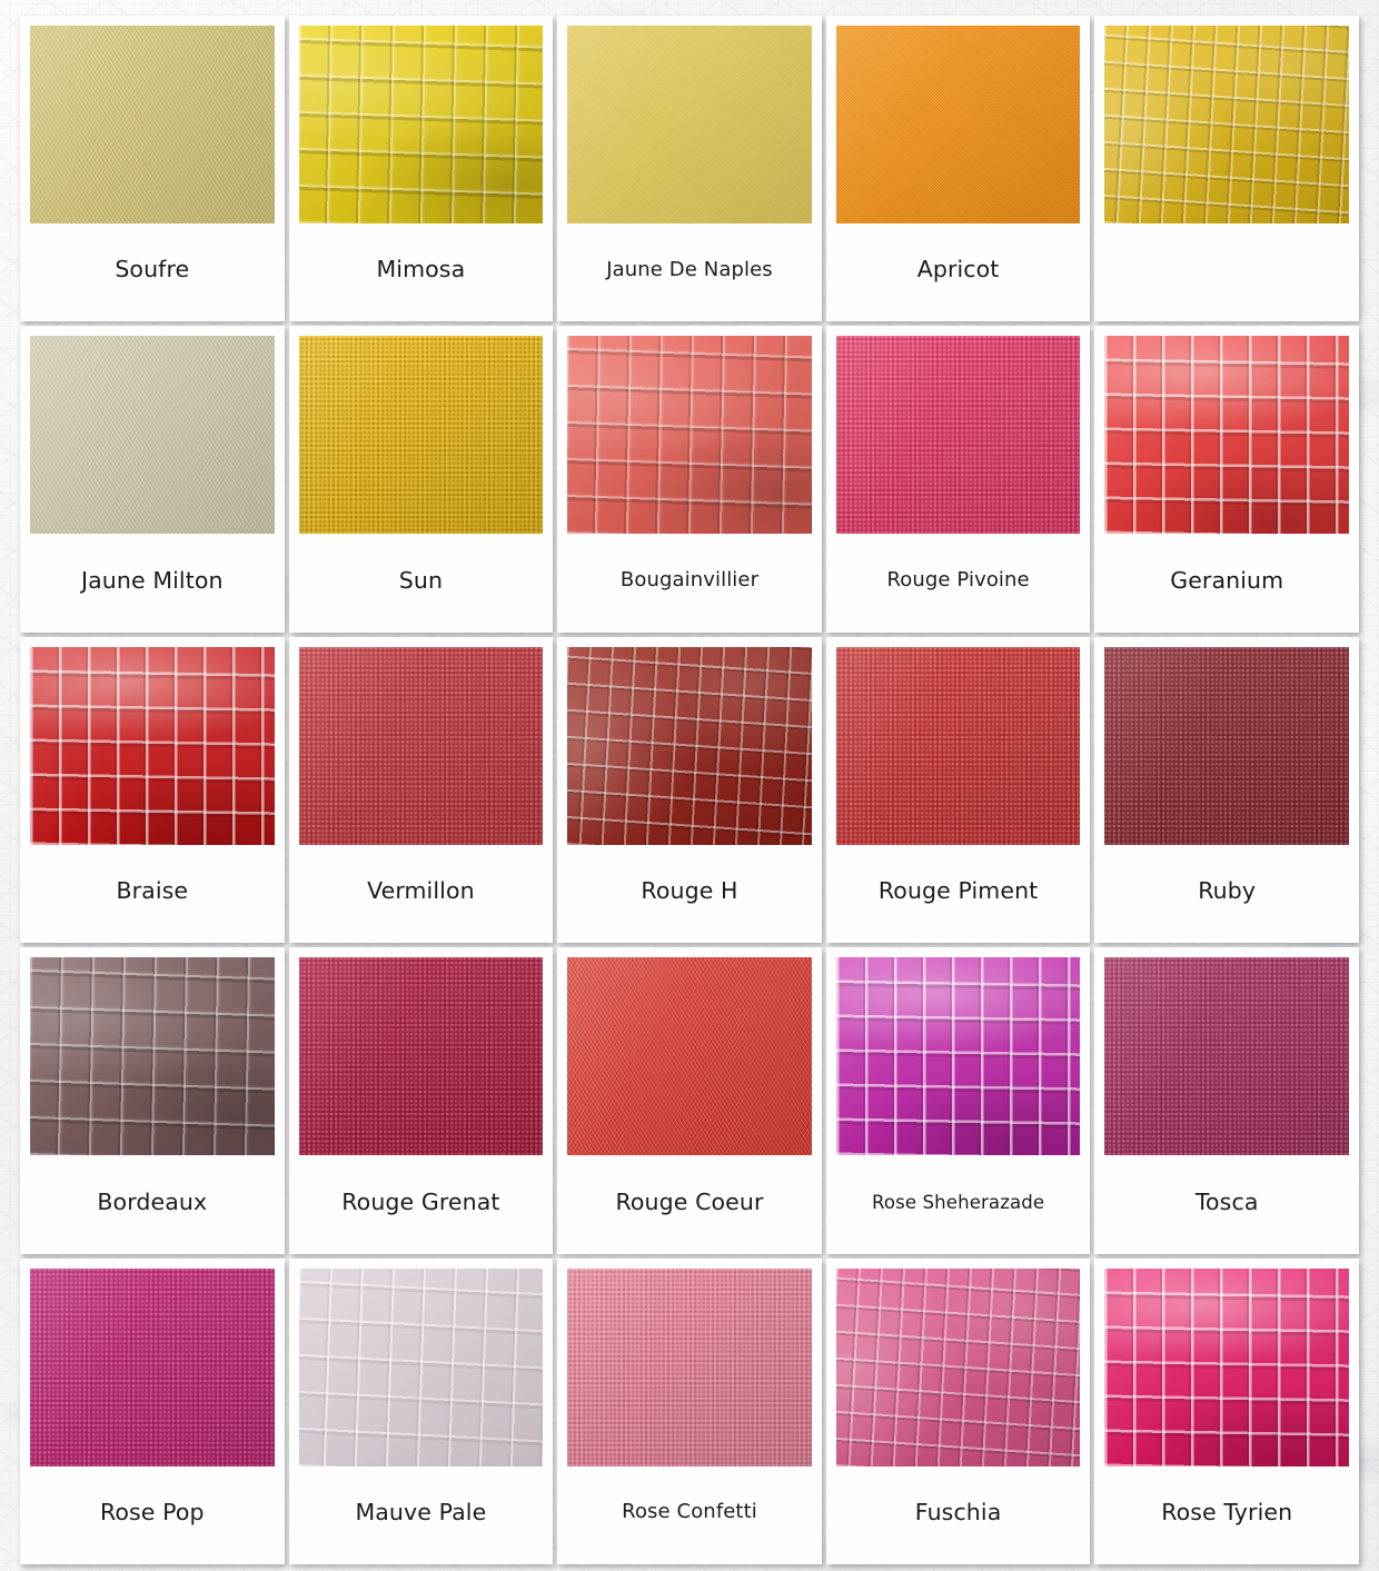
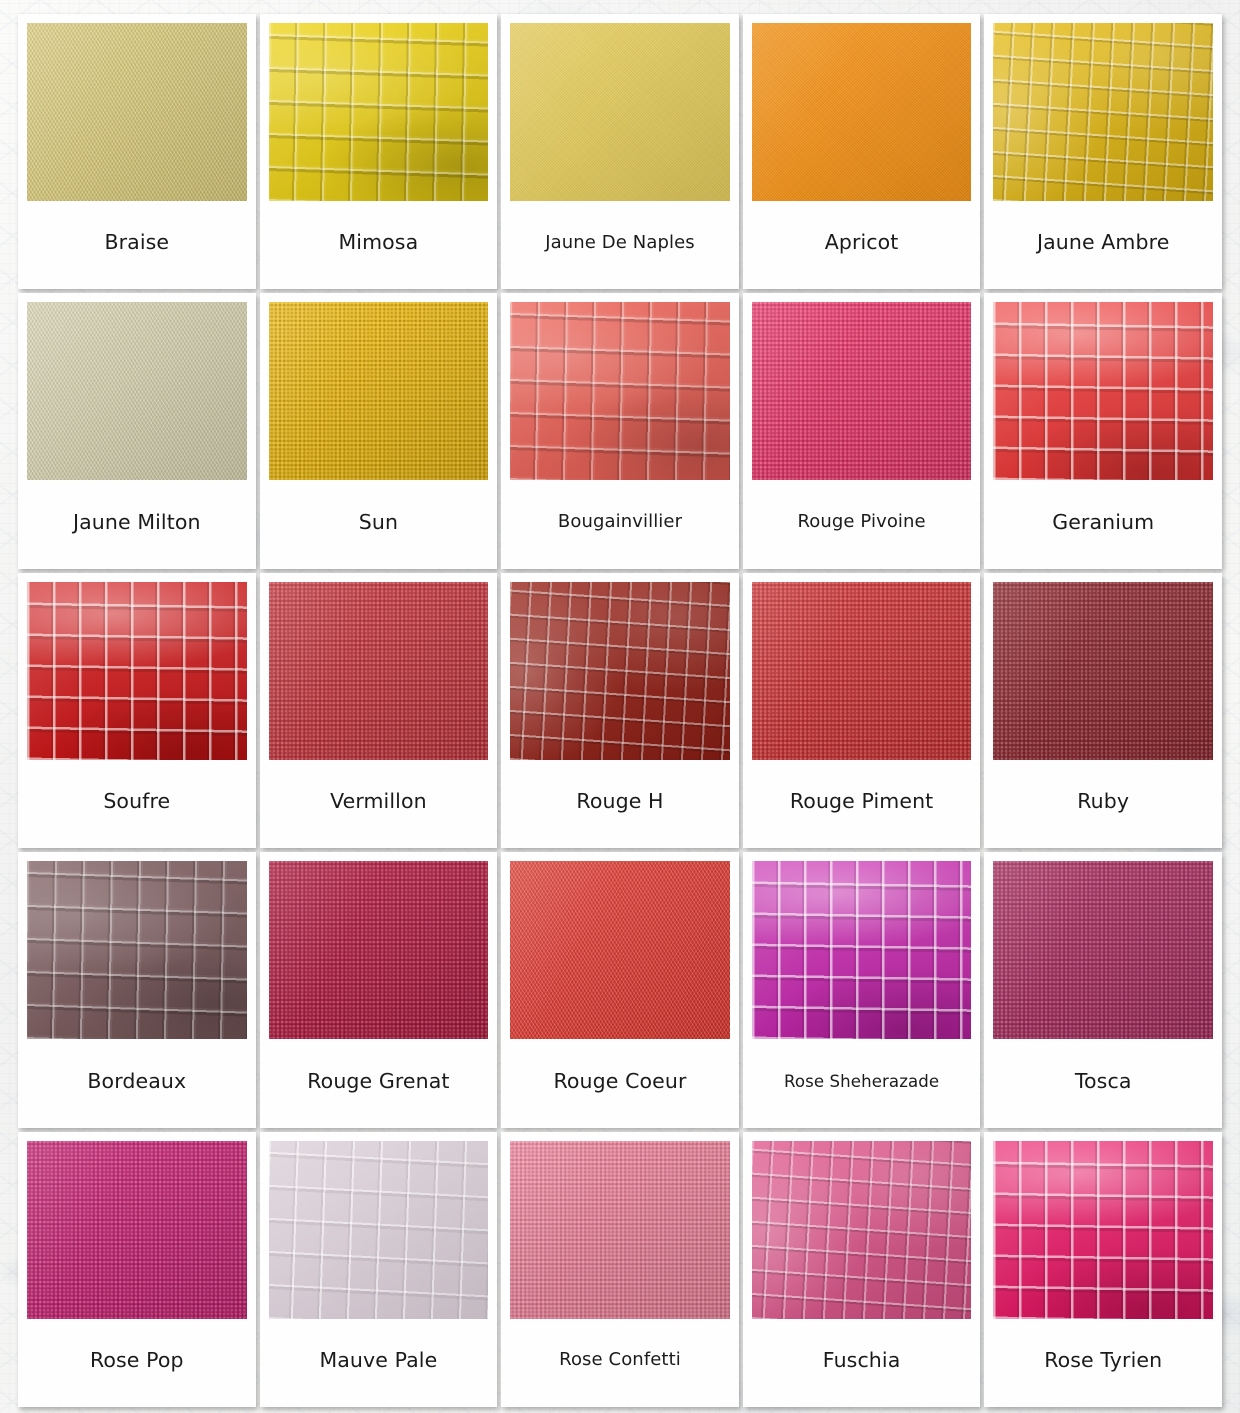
- Soufre
+ Braise
  Mimosa
  Jaune De Naples
  Apricot
+ Jaune Ambre
  Jaune Milton
  Sun
  Bougainvillier
  Rouge Pivoine
  Geranium
- Braise
+ Soufre
  Vermillon
  Rouge H
  Rouge Piment
  Ruby
  Bordeaux
  Rouge Grenat
  Rouge Coeur
  Rose Sheherazade
  Tosca
  Rose Pop
  Mauve Pale
  Rose Confetti
  Fuschia
  Rose Tyrien
